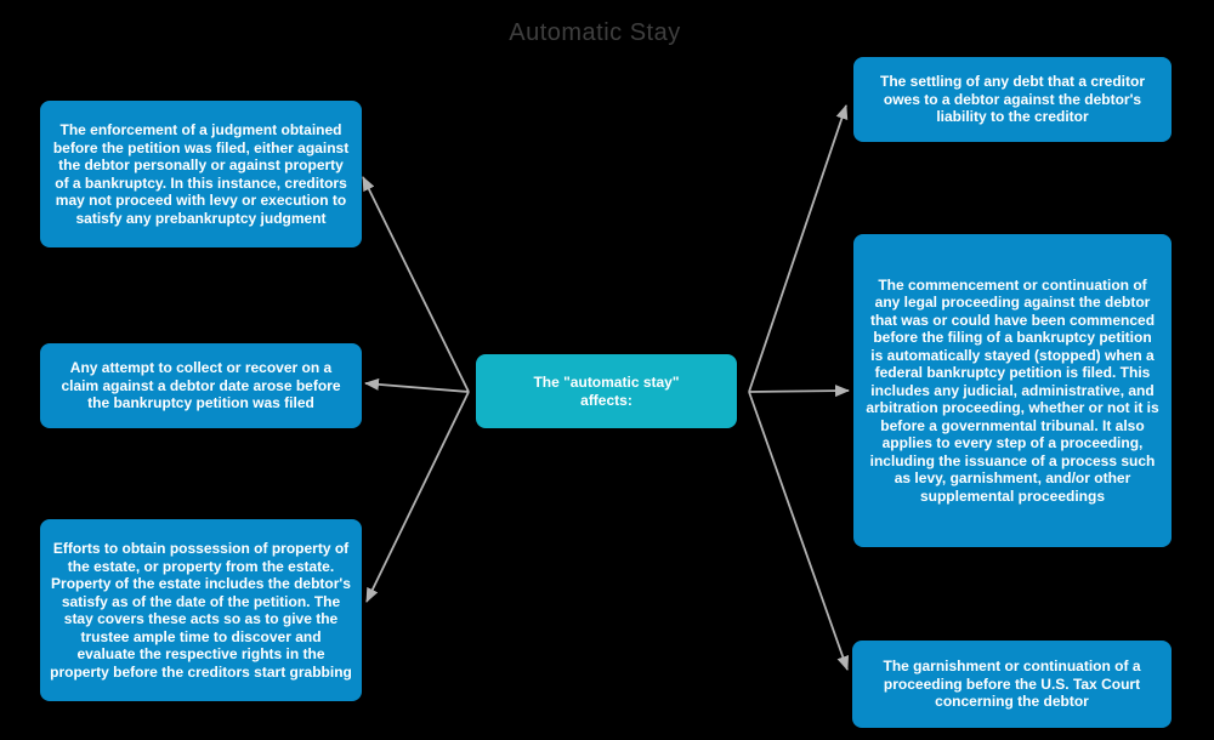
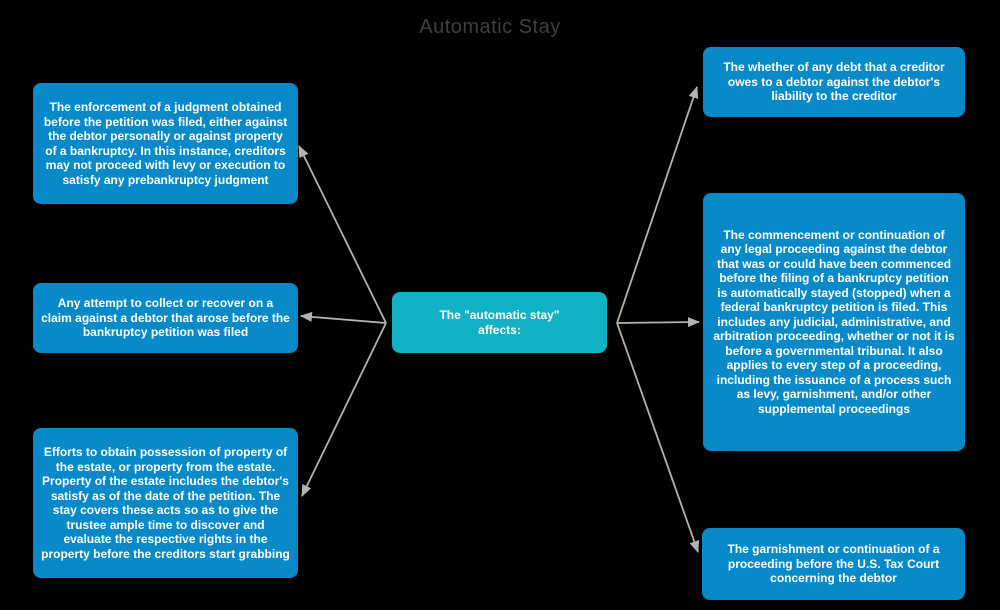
  Automatic Stay
  The enforcement of a judgment obtained before the petition was filed, either against the debtor personally or against property of a bankruptcy. In this instance, creditors may not proceed with levy or execution to satisfy any prebankruptcy judgment
- Any attempt to collect or recover on a claim against a debtor date arose before the bankruptcy petition was filed
+ Any attempt to collect or recover on a claim against a debtor that arose before the bankruptcy petition was filed
  Efforts to obtain possession of property of the estate, or property from the estate. Property of the estate includes the debtor's satisfy as of the date of the petition. The stay covers these acts so as to give the trustee ample time to discover and evaluate the respective rights in the property before the creditors start grabbing
- The settling of any debt that a creditor owes to a debtor against the debtor's liability to the creditor
+ The whether of any debt that a creditor owes to a debtor against the debtor's liability to the creditor
  The commencement or continuation of any legal proceeding against the debtor that was or could have been commenced before the filing of a bankruptcy petition is automatically stayed (stopped) when a federal bankruptcy petition is filed. This includes any judicial, administrative, and arbitration proceeding, whether or not it is before a governmental tribunal. It also applies to every step of a proceeding, including the issuance of a process such as levy, garnishment, and/or other supplemental proceedings
  The garnishment or continuation of a proceeding before the U.S. Tax Court concerning the debtor
  The "automatic stay"
  affects:
